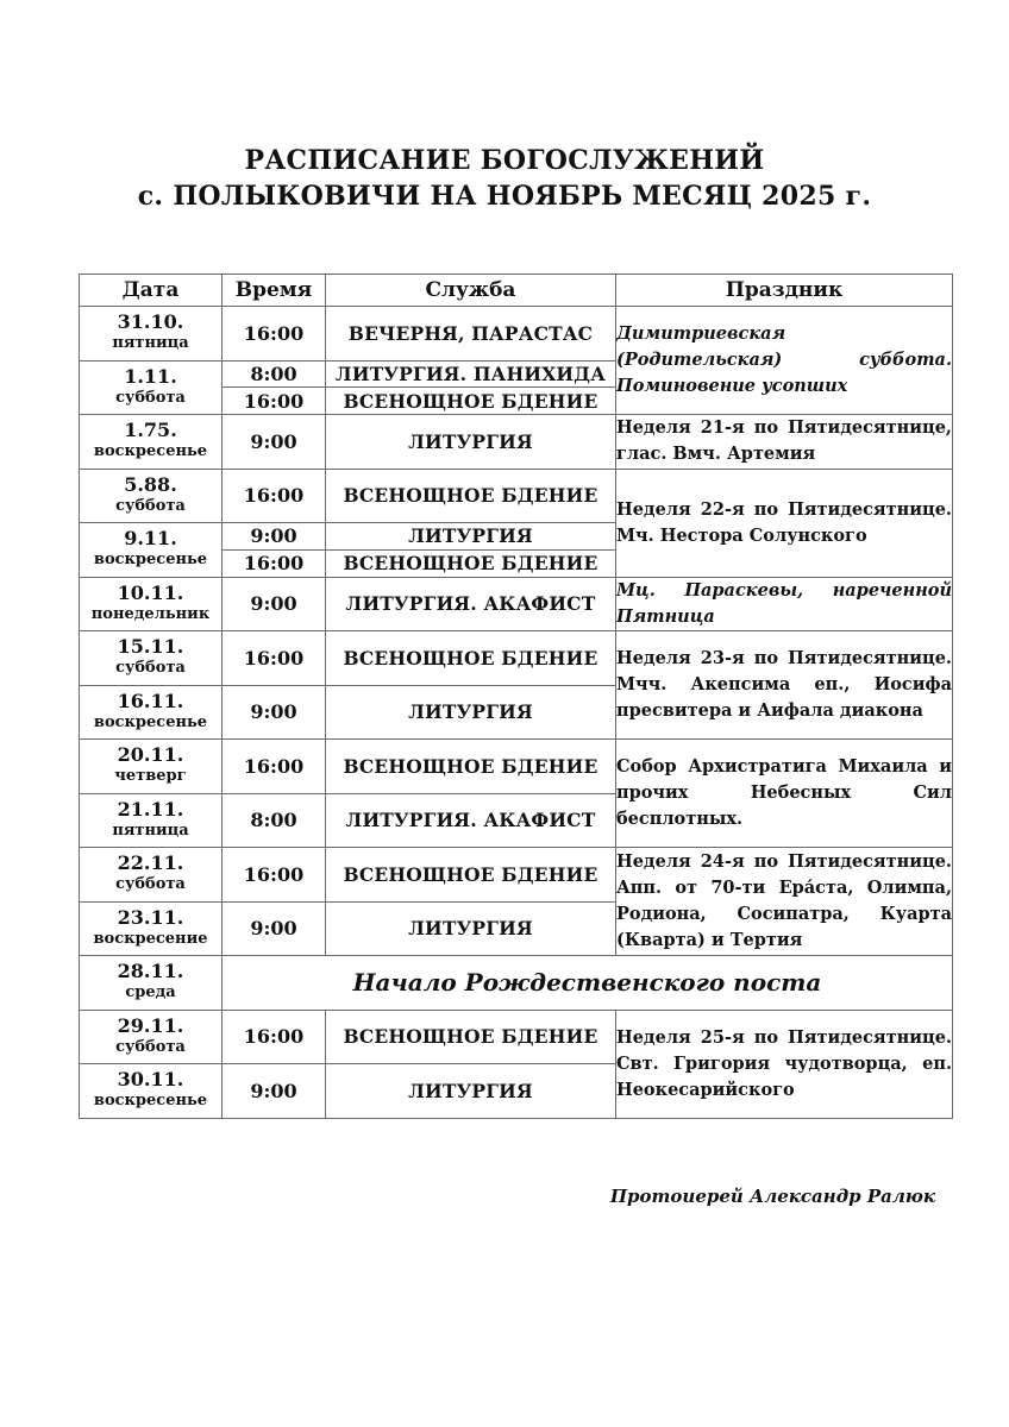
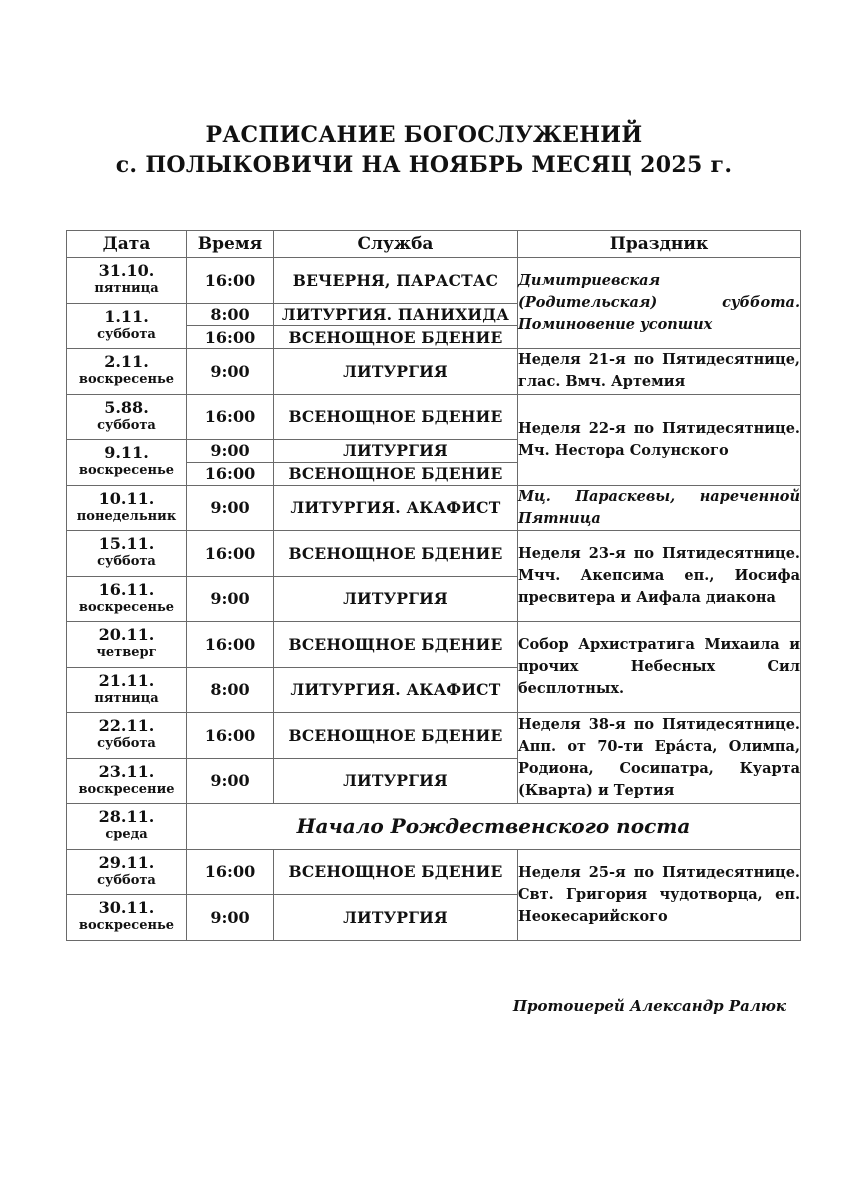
  РАСПИСАНИЕ БОГОСЛУЖЕНИЙ
  с. ПОЛЫКОВИЧИ НА НОЯБРЬ МЕСЯЦ 2025 г.
  Дата	Время	Служба	Праздник
  31.10.пятница	16:00	ВЕЧЕРНЯ, ПАРАСТАС	Димитриевская (Родительская) суббота. Поминовение усопших
  1.11.суббота	8:00	ЛИТУРГИЯ. ПАНИХИДА
  16:00	ВСЕНОЩНОЕ БДЕНИЕ
- 1.75.воскресенье	9:00	ЛИТУРГИЯ	Неделя 21-я по Пятидесятнице, глас. Вмч. Артемия
+ 2.11.воскресенье	9:00	ЛИТУРГИЯ	Неделя 21-я по Пятидесятнице, глас. Вмч. Артемия
  5.88.суббота	16:00	ВСЕНОЩНОЕ БДЕНИЕ	Неделя 22-я по Пятидесятнице. Мч. Нестора Солунского
  9.11.воскресенье	9:00	ЛИТУРГИЯ
  16:00	ВСЕНОЩНОЕ БДЕНИЕ
  10.11.понедельник	9:00	ЛИТУРГИЯ. АКАФИСТ	Мц. Параскевы, нареченной Пятница
  15.11.суббота	16:00	ВСЕНОЩНОЕ БДЕНИЕ	Неделя 23-я по Пятидесятнице. Мчч. Акепсима еп., Иосифа пресвитера и Аифала диакона
  16.11.воскресенье	9:00	ЛИТУРГИЯ
  20.11.четверг	16:00	ВСЕНОЩНОЕ БДЕНИЕ	Собор Архистратига Михаила и прочих Небесных Сил бесплотных.
  21.11.пятница	8:00	ЛИТУРГИЯ. АКАФИСТ
- 22.11.суббота	16:00	ВСЕНОЩНОЕ БДЕНИЕ	Неделя 24-я по Пятидесятнице. Апп. от 70-ти Ера́ста, Олимпа, Родиона, Сосипатра, Куарта (Кварта) и Тертия
+ 22.11.суббота	16:00	ВСЕНОЩНОЕ БДЕНИЕ	Неделя 38-я по Пятидесятнице. Апп. от 70-ти Ера́ста, Олимпа, Родиона, Сосипатра, Куарта (Кварта) и Тертия
  23.11.воскресение	9:00	ЛИТУРГИЯ
  28.11.среда	Начало Рождественского поста
  29.11.суббота	16:00	ВСЕНОЩНОЕ БДЕНИЕ	Неделя 25-я по Пятидесятнице. Свт. Григория чудотворца, еп. Неокесарийского
  30.11.воскресенье	9:00	ЛИТУРГИЯ
  Протоиерей Александр Ралюк
